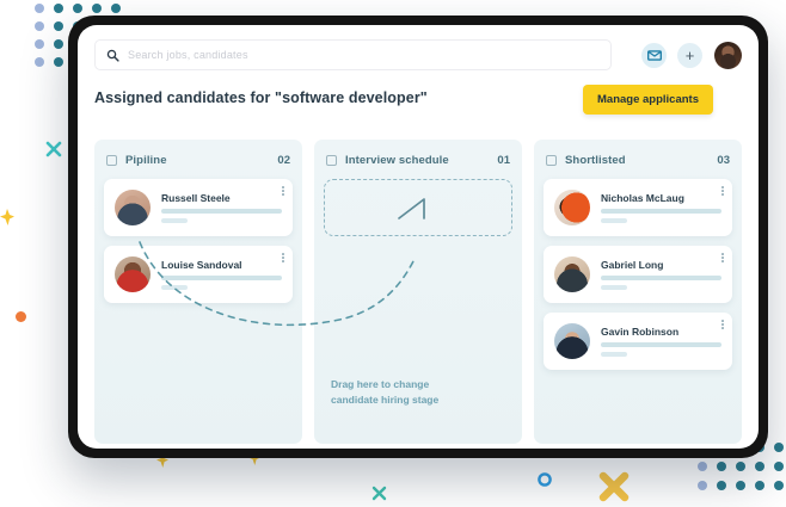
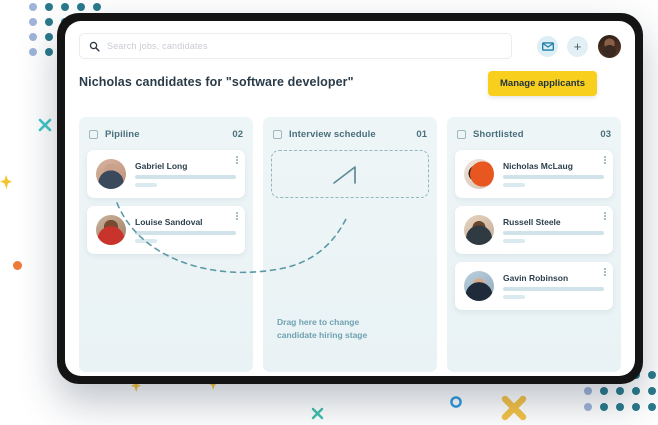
  Search jobs, candidates
  +
- Assigned candidates for "software developer"
+ Nicholas candidates for "software developer"
  Pipiline
  02
- Russell Steele
+ Gabriel Long
  Louise Sandoval
  Interview schedule
  01
  Drag here to change
  candidate hiring stage
  Shortlisted
  03
  Nicholas McLaug
- Gabriel Long
+ Russell Steele
  Gavin Robinson
  Manage applicants
